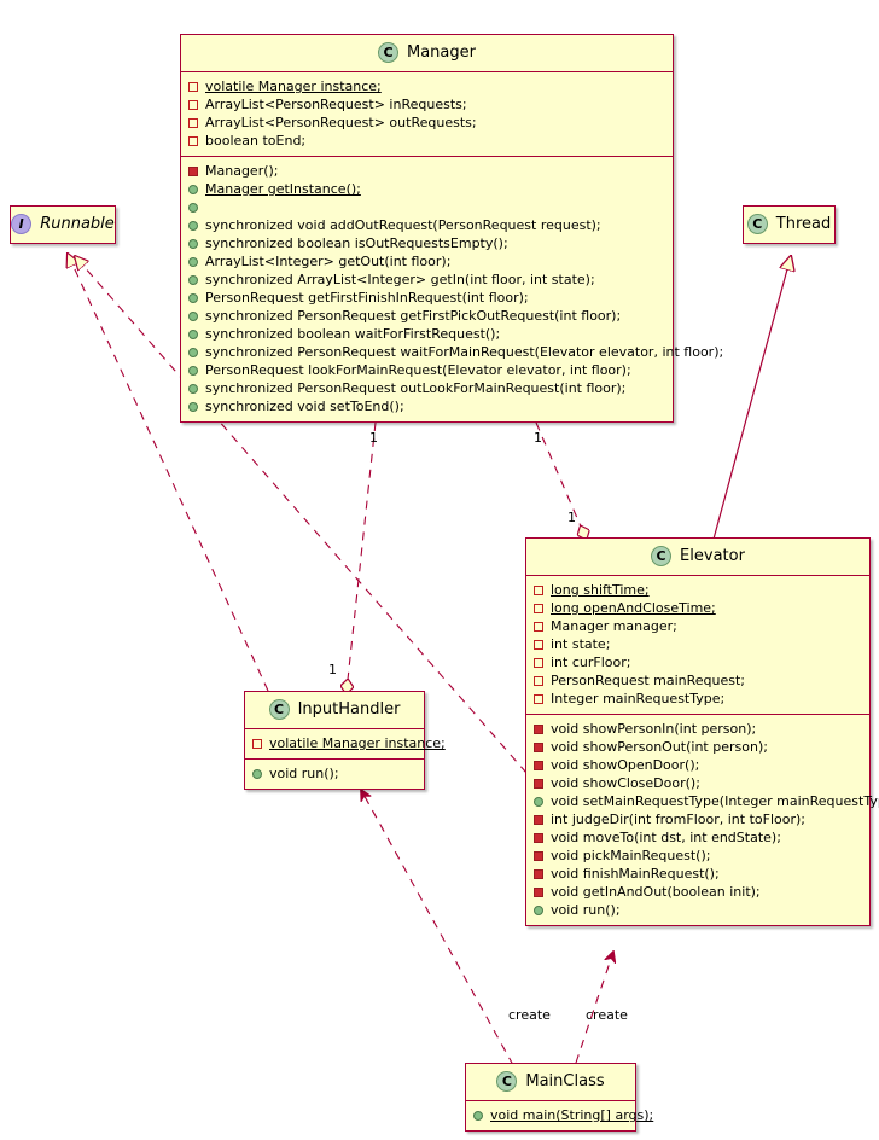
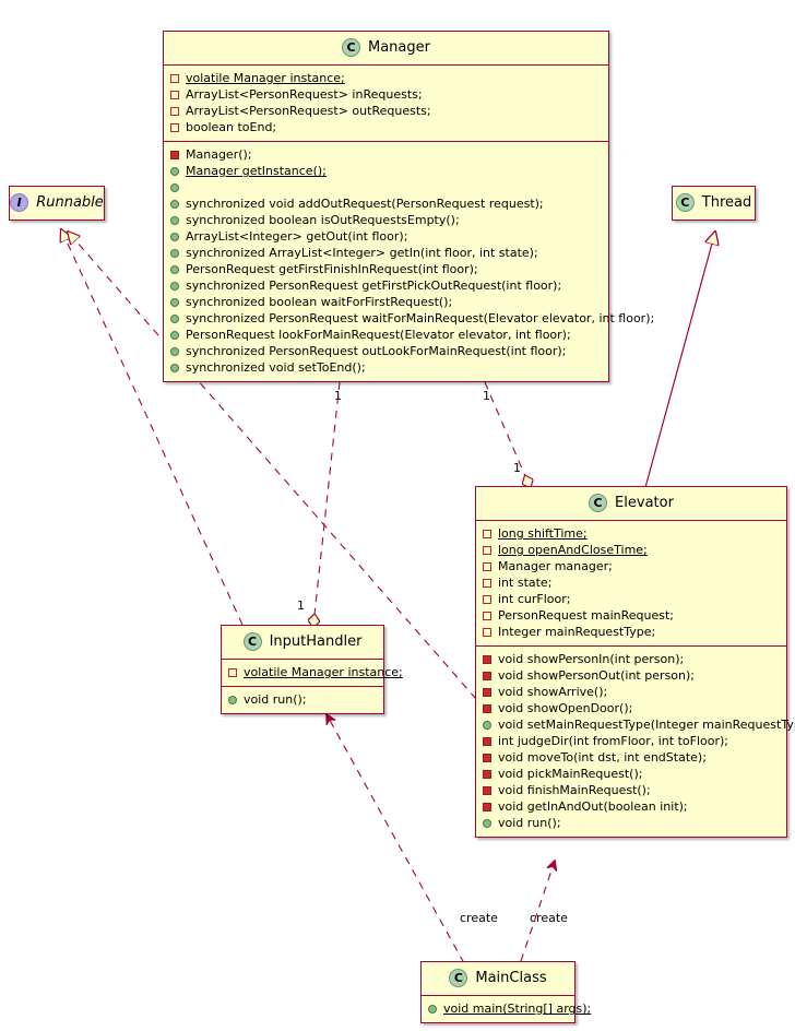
  create
  create
  1
  1
  1
  1
  I
  Runnable
  C
  Thread
  C
  Manager
  volatile Manager instance;
  ArrayList<PersonRequest> inRequests;
  ArrayList<PersonRequest> outRequests;
  boolean toEnd;
  Manager();
  Manager getInstance();
  synchronized void addOutRequest(PersonRequest request);
  synchronized boolean isOutRequestsEmpty();
  ArrayList<Integer> getOut(int floor);
  synchronized ArrayList<Integer> getIn(int floor, int state);
  PersonRequest getFirstFinishInRequest(int floor);
  synchronized PersonRequest getFirstPickOutRequest(int floor);
  synchronized boolean waitForFirstRequest();
  synchronized PersonRequest waitForMainRequest(Elevator elevator, int floor);
  PersonRequest lookForMainRequest(Elevator elevator, int floor);
  synchronized PersonRequest outLookForMainRequest(int floor);
  synchronized void setToEnd();
  C
  Elevator
  long shiftTime;
  long openAndCloseTime;
  Manager manager;
  int state;
  int curFloor;
  PersonRequest mainRequest;
  Integer mainRequestType;
  void showPersonIn(int person);
  void showPersonOut(int person);
+ void showArrive();
  void showOpenDoor();
- void showCloseDoor();
  void setMainRequestType(Integer mainRequestTy
  int judgeDir(int fromFloor, int toFloor);
  void moveTo(int dst, int endState);
  void pickMainRequest();
  void finishMainRequest();
  void getInAndOut(boolean init);
  void run();
  C
  InputHandler
  volatile Manager instance;
  void run();
  C
  MainClass
  void main(String[] args);
